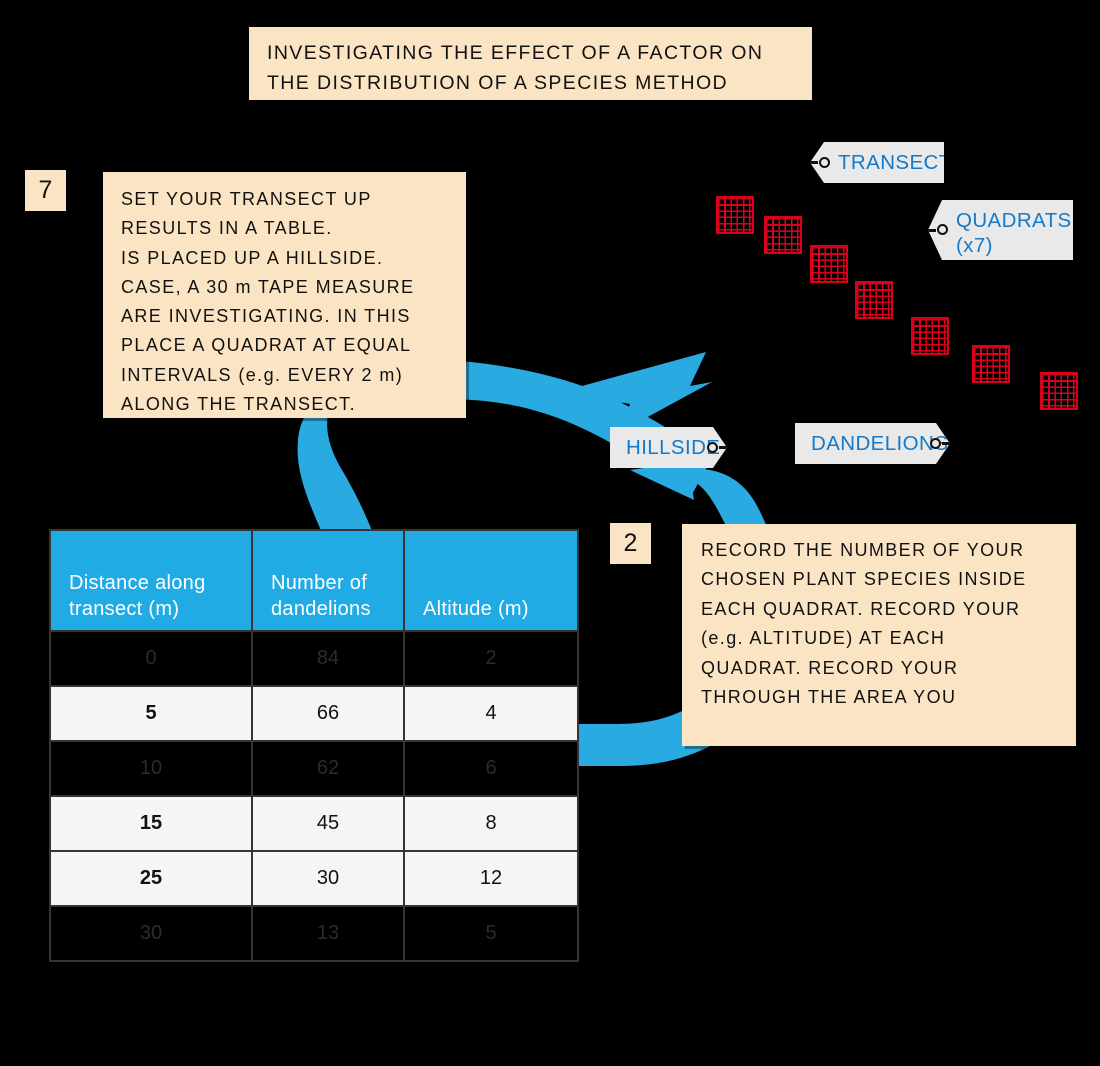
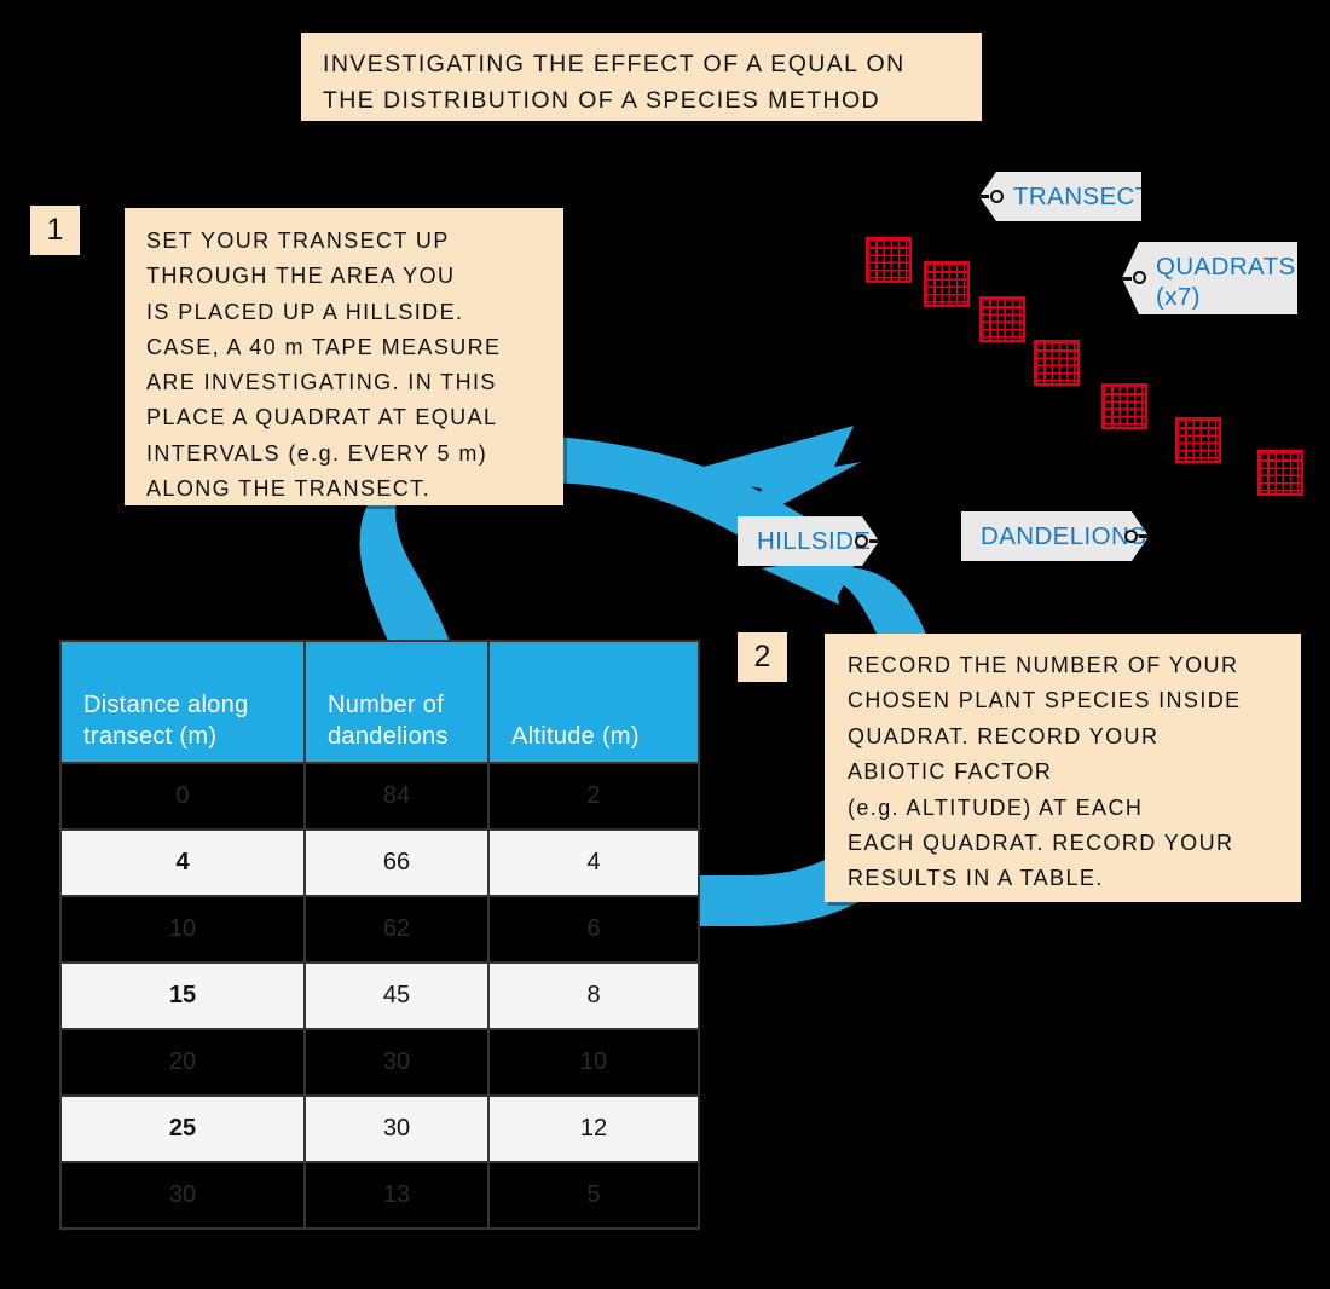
- INVESTIGATING THE EFFECT OF A FACTOR ON
+ INVESTIGATING THE EFFECT OF A EQUAL ON
  THE DISTRIBUTION OF A SPECIES METHOD
- 7
+ 1
  SET YOUR TRANSECT UP
- RESULTS IN A TABLE.
+ THROUGH THE AREA YOU
  IS PLACED UP A HILLSIDE.
- CASE, A 30 m TAPE MEASURE
+ CASE, A 40 m TAPE MEASURE
  ARE INVESTIGATING. IN THIS
  PLACE A QUADRAT AT EQUAL
- INTERVALS (e.g. EVERY 2 m)
+ INTERVALS (e.g. EVERY 5 m)
  ALONG THE TRANSECT.
  2
  RECORD THE NUMBER OF YOUR
  CHOSEN PLANT SPECIES INSIDE
- EACH QUADRAT. RECORD YOUR
+ QUADRAT. RECORD YOUR
+ ABIOTIC FACTOR
  (e.g. ALTITUDE) AT EACH
- QUADRAT. RECORD YOUR
+ EACH QUADRAT. RECORD YOUR
- THROUGH THE AREA YOU
+ RESULTS IN A TABLE.
  TRANSEC
  QUADRATS
  (x7)
  HILLSID
  DANDELION
  Distance along transect (m)	Number of dandelions	Altitude (m)
  0	84	2
- 5	66	4
+ 4	66	4
  10	62	6
  15	45	8
+ 20	30	10
  25	30	12
  30	13	5
